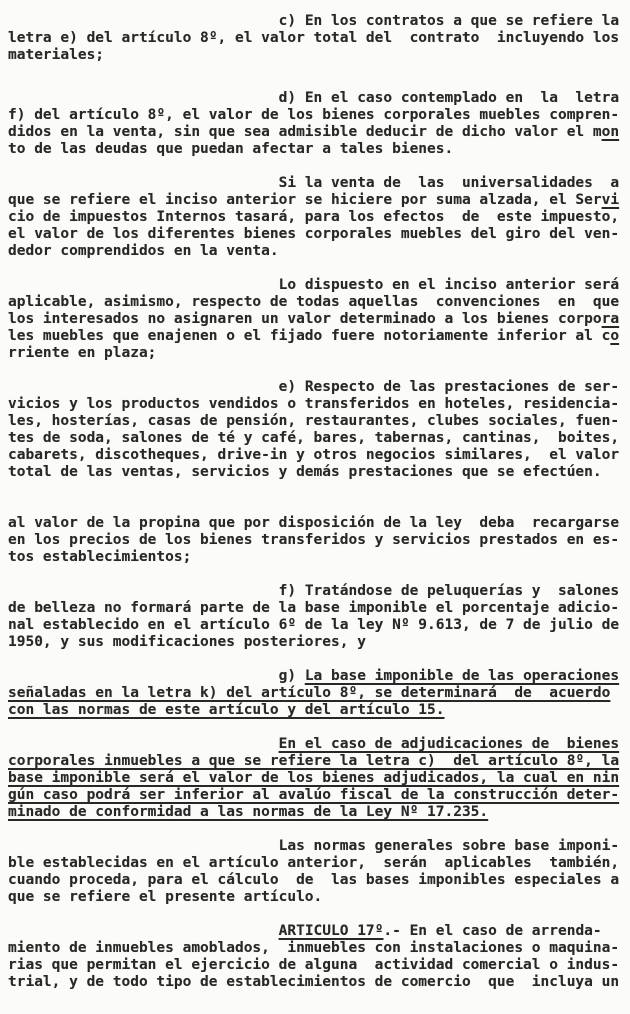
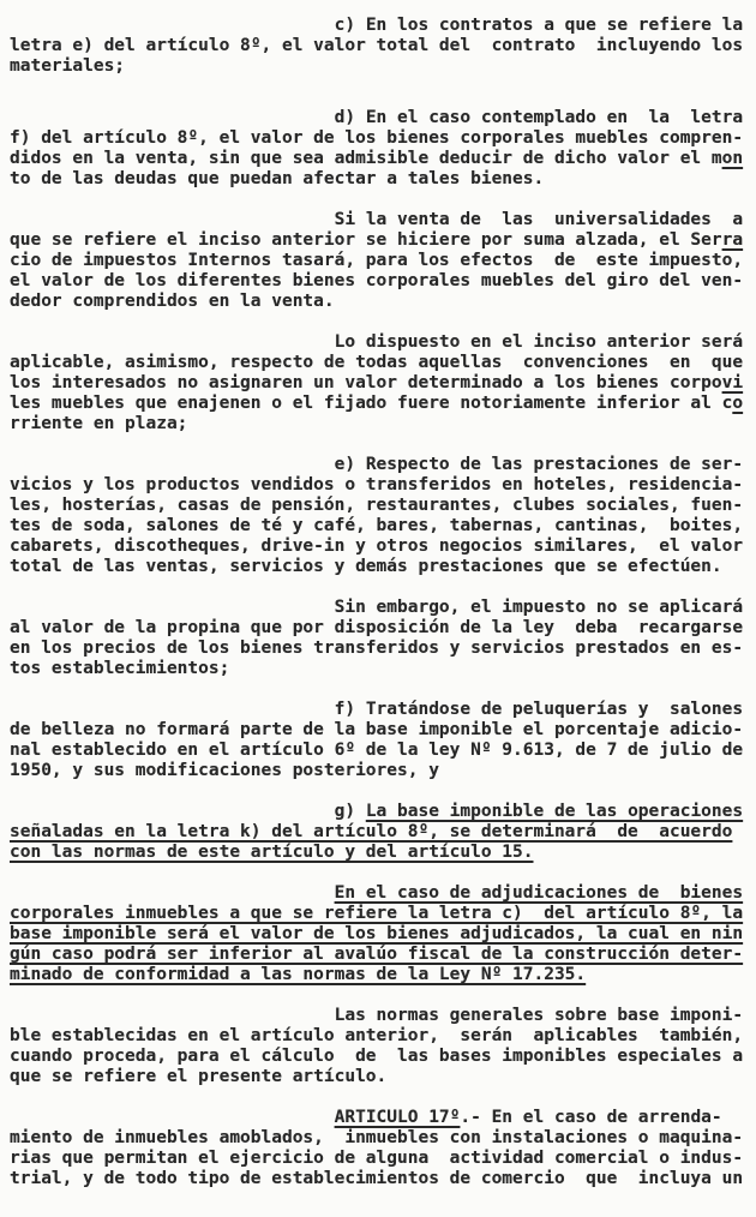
  c) En los contratos a que se refiere la
  letra e) del artículo 8º, el valor total del contrato incluyendo los
  materiales;
  d) En el caso contemplado en la letra
  f) del artículo 8º, el valor de los bienes corporales muebles compren-
  didos en la venta, sin que sea admisible deducir de dicho valor el mon
  to de las deudas que puedan afectar a tales bienes.
  Si la venta de las universalidades a
- que se refiere el inciso anterior se hiciere por suma alzada, el Servi
+ que se refiere el inciso anterior se hiciere por suma alzada, el Serra
  cio de impuestos Internos tasará, para los efectos de este impuesto,
  el valor de los diferentes bienes corporales muebles del giro del ven-
  dedor comprendidos en la venta.
  Lo dispuesto en el inciso anterior será
  aplicable, asimismo, respecto de todas aquellas convenciones en que
- los interesados no asignaren un valor determinado a los bienes corpora
+ los interesados no asignaren un valor determinado a los bienes corpovi
  les muebles que enajenen o el fijado fuere notoriamente inferior al co
  rriente en plaza;
  e) Respecto de las prestaciones de ser-
  vicios y los productos vendidos o transferidos en hoteles, residencia-
  les, hosterías, casas de pensión, restaurantes, clubes sociales, fuen-
  tes de soda, salones de té y café, bares, tabernas, cantinas, boites,
  cabarets, discotheques, drive-in y otros negocios similares, el valor
  total de las ventas, servicios y demás prestaciones que se efectúen.
+ Sin embargo, el impuesto no se aplicará
  al valor de la propina que por disposición de la ley deba recargarse
  en los precios de los bienes transferidos y servicios prestados en es-
  tos establecimientos;
  f) Tratándose de peluquerías y salones
  de belleza no formará parte de la base imponible el porcentaje adicio-
  nal establecido en el artículo 6º de la ley Nº 9.613, de 7 de julio de
  1950, y sus modificaciones posteriores, y
  g) La base imponible de las operaciones
  señaladas en la letra k) del artículo 8º, se determinará de acuerdo
  con las normas de este artículo y del artículo 15.
  En el caso de adjudicaciones de bienes
  corporales inmuebles a que se refiere la letra c) del artículo 8º, la
  base imponible será el valor de los bienes adjudicados, la cual en nin
  gún caso podrá ser inferior al avalúo fiscal de la construcción deter-
  minado de conformidad a las normas de la Ley Nº 17.235.
  Las normas generales sobre base imponi-
  ble establecidas en el artículo anterior, serán aplicables también,
  cuando proceda, para el cálculo de las bases imponibles especiales a
  que se refiere el presente artículo.
  ARTICULO 17º.- En el caso de arrenda-
  miento de inmuebles amoblados, inmuebles con instalaciones o maquina-
  rias que permitan el ejercicio de alguna actividad comercial o indus-
  trial, y de todo tipo de establecimientos de comercio que incluya un
